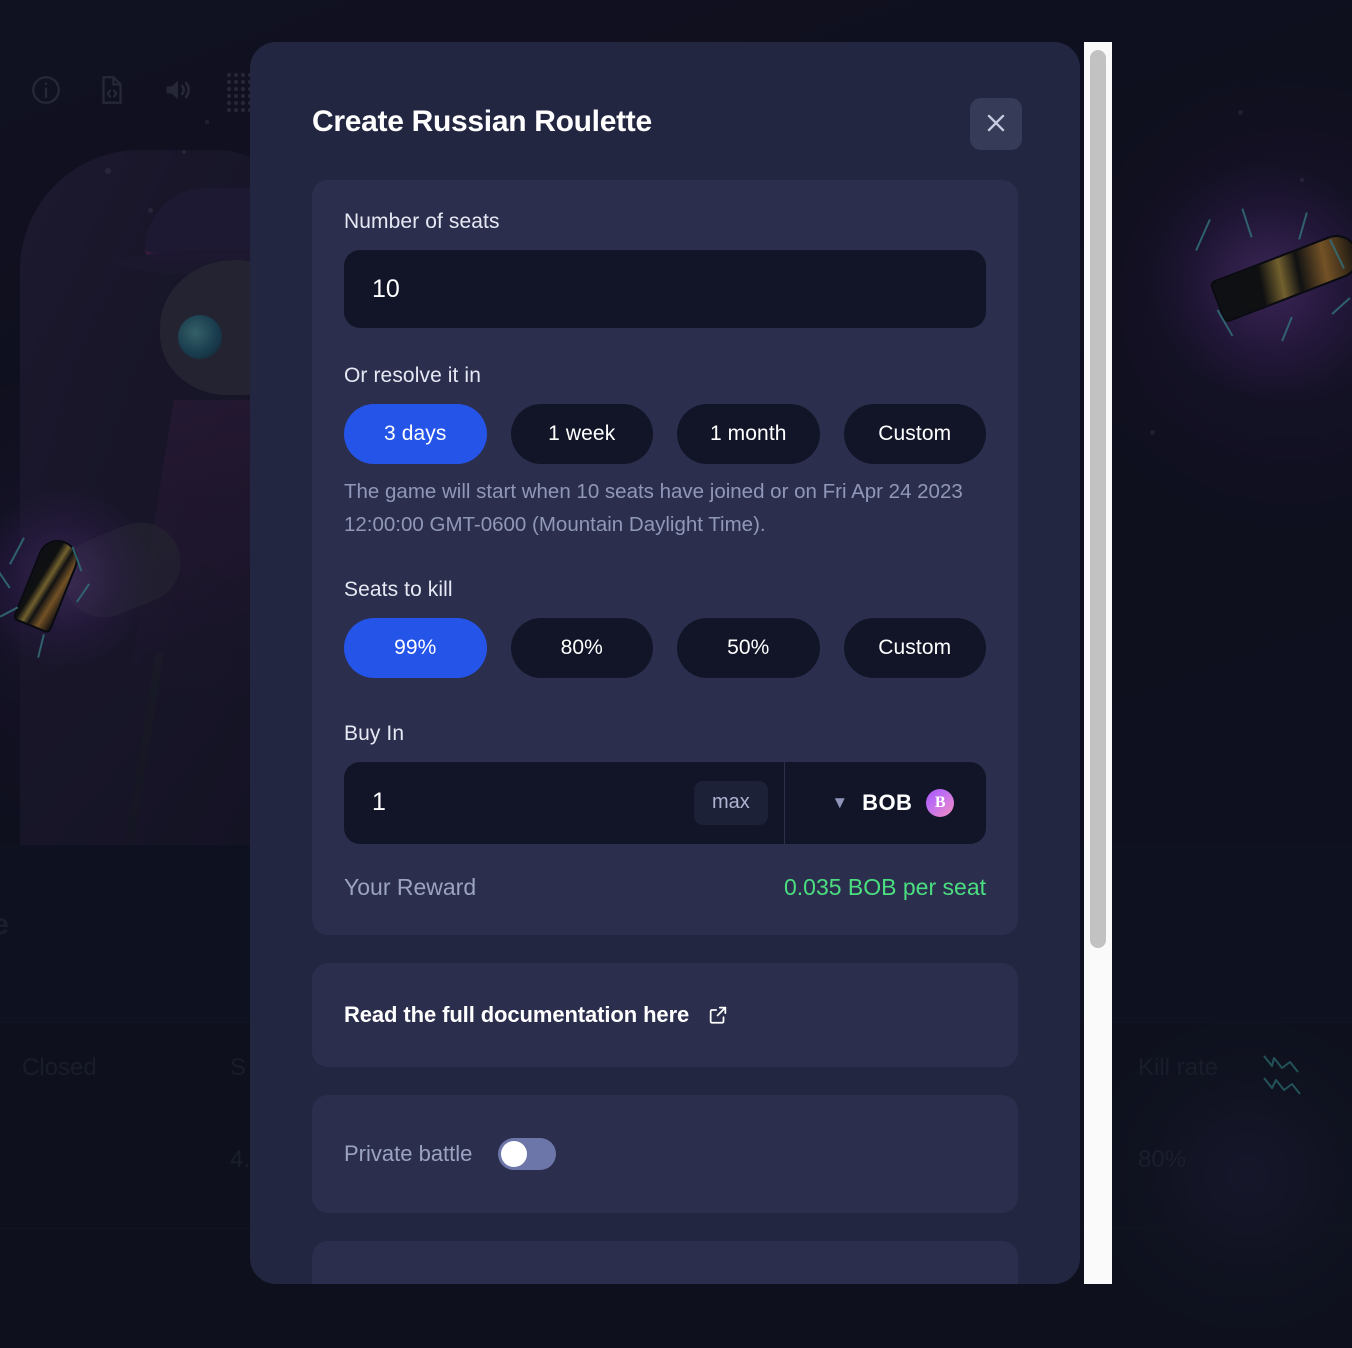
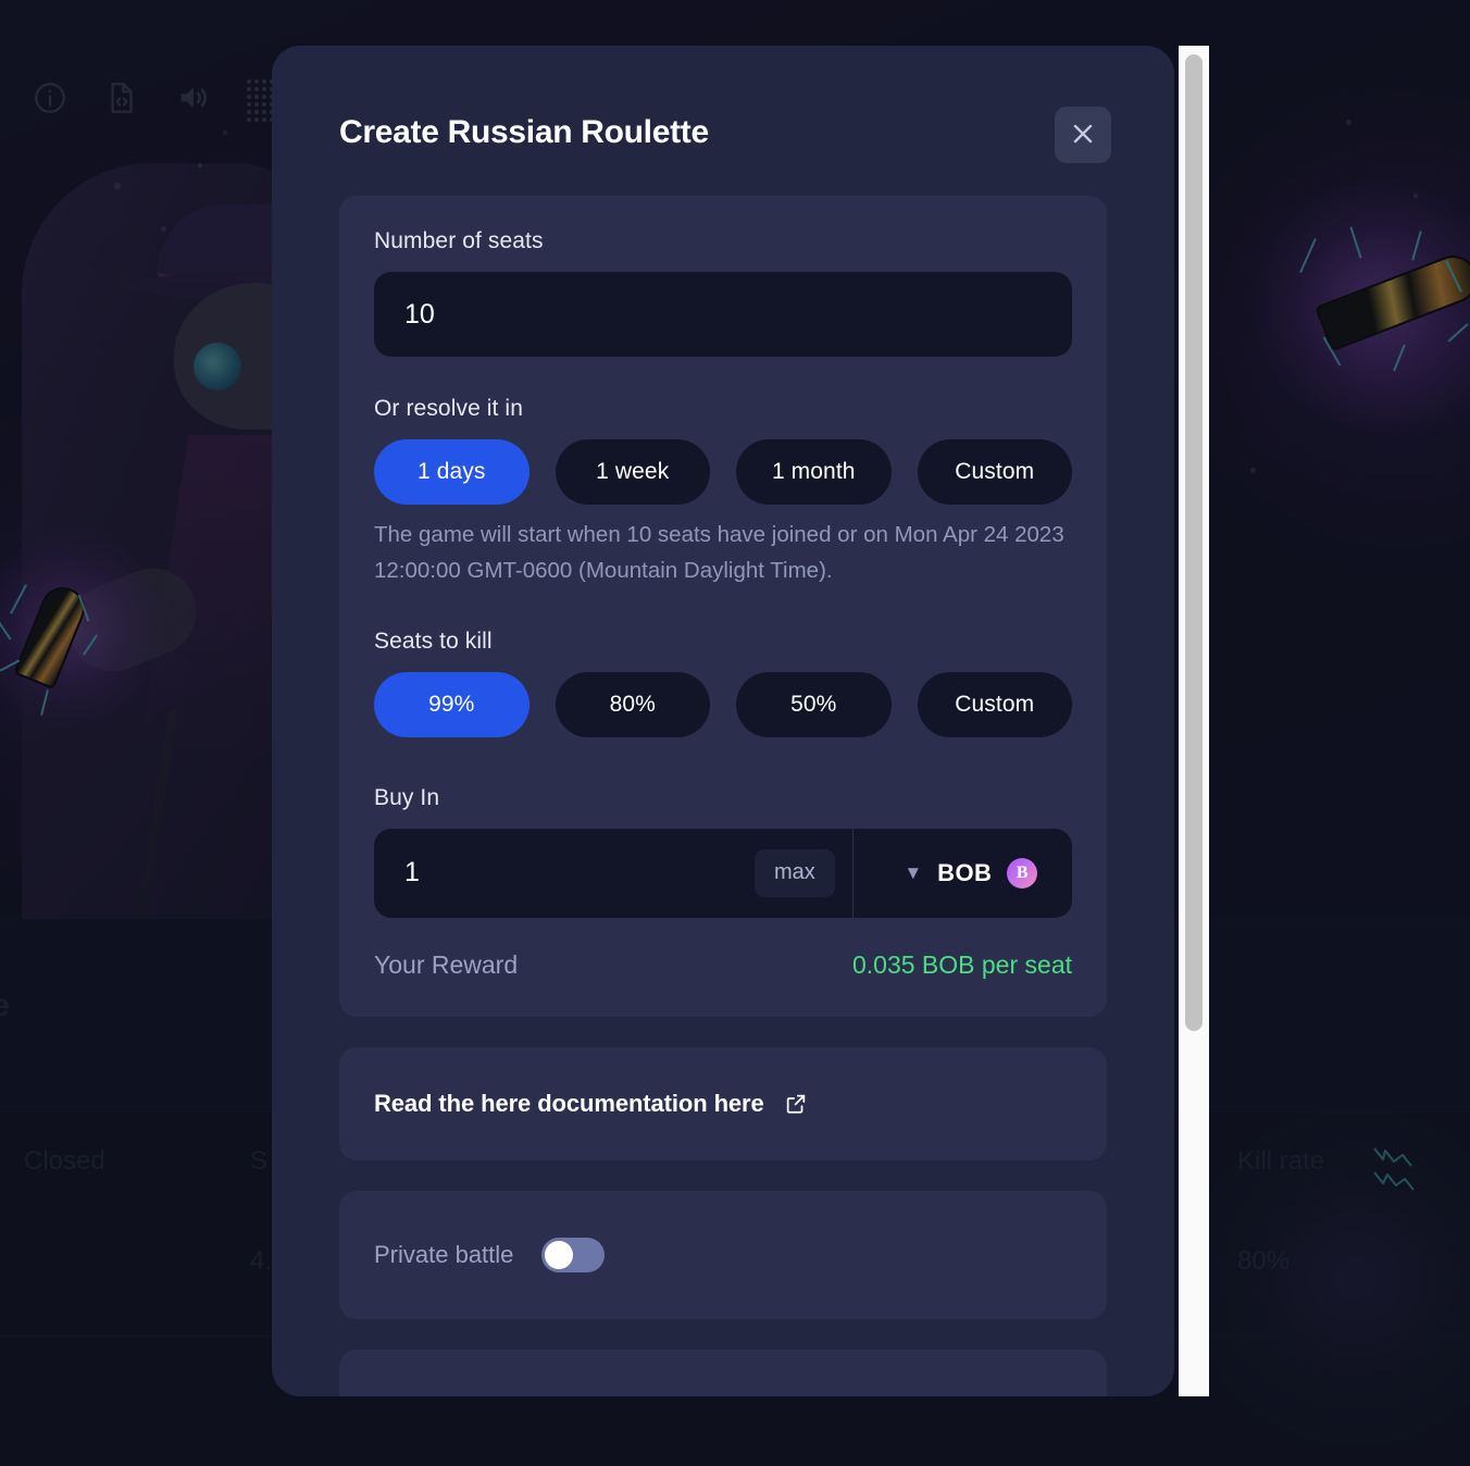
  4.
  Create Russian Roulette
  Number of seats
  10
  Or resolve it in
- 3 days
+ 1 days
  1 week
  1 month
  Custom
- The game will start when 10 seats have joined or on Fri Apr 24 2023 12:00:00 GMT-0600 (Mountain Daylight Time).
+ The game will start when 10 seats have joined or on Mon Apr 24 2023 12:00:00 GMT-0600 (Mountain Daylight Time).
  Seats to kill
  99%
  80%
  50%
  Custom
  Buy In
  1
  max
  ▼
  BOB
  B
  Your Reward
  0.035 BOB per seat
- Read the full documentation here
+ Read the here documentation here
  Private battle
